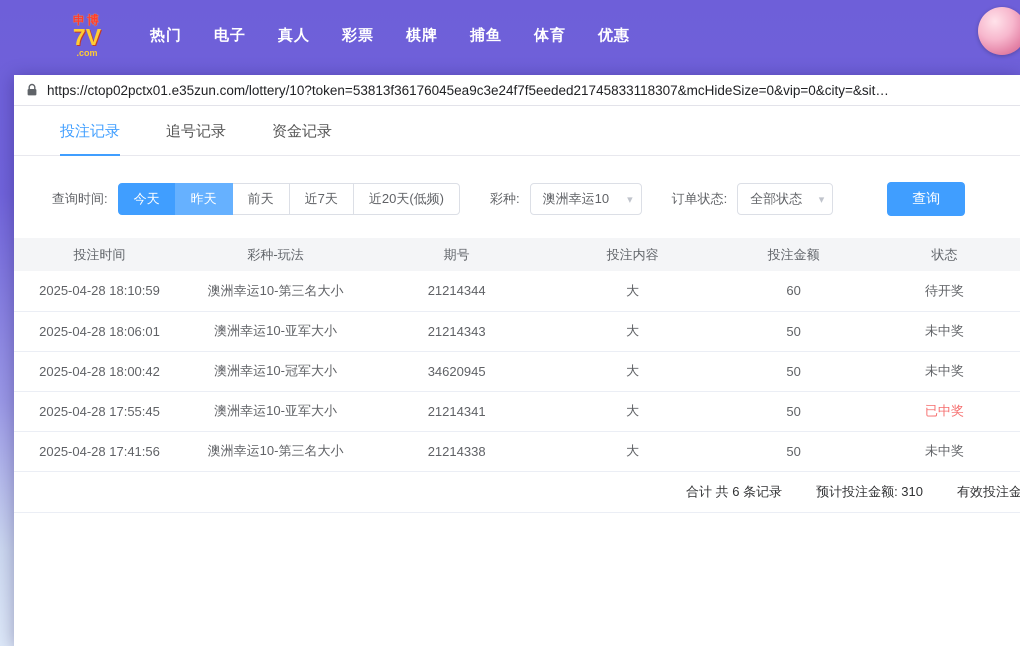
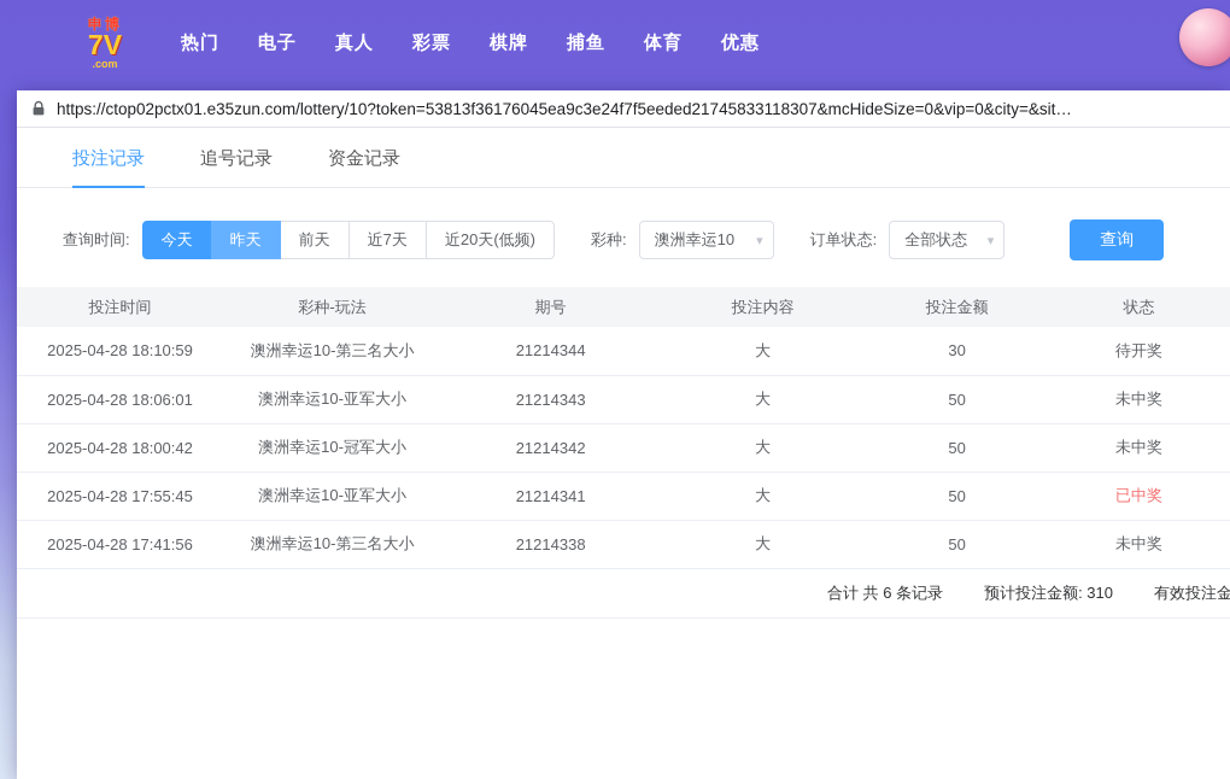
  申博
  7V
  .com
  热门
  电子
  真人
  彩票
  棋牌
  捕鱼
  体育
  优惠
  https://ctop02pctx01.e35zun.com/lottery/10?token=53813f36176045ea9c3e24f7f5eeded21745833118307&mcHideSize=0&vip=0&city=&sit…
  投注记录
  追号记录
  资金记录
  查询时间:
  今天
  昨天
  前天
  近7天
  近20天(低频)
  彩种:
  澳洲幸运10
  ▾
  订单状态:
  全部状态
  ▾
  查询
  投注时间	彩种-玩法	期号	投注内容	投注金额	状态
- 2025-04-28 18:10:59	澳洲幸运10-第三名大小	21214344	大	60	待开奖
+ 2025-04-28 18:10:59	澳洲幸运10-第三名大小	21214344	大	30	待开奖
  2025-04-28 18:06:01	澳洲幸运10-亚军大小	21214343	大	50	未中奖
- 2025-04-28 18:00:42	澳洲幸运10-冠军大小	34620945	大	50	未中奖
+ 2025-04-28 18:00:42	澳洲幸运10-冠军大小	21214342	大	50	未中奖
  2025-04-28 17:55:45	澳洲幸运10-亚军大小	21214341	大	50	已中奖
  2025-04-28 17:41:56	澳洲幸运10-第三名大小	21214338	大	50	未中奖
  合计 共 6 条记录
  预计投注金额: 310
  有效投注金
